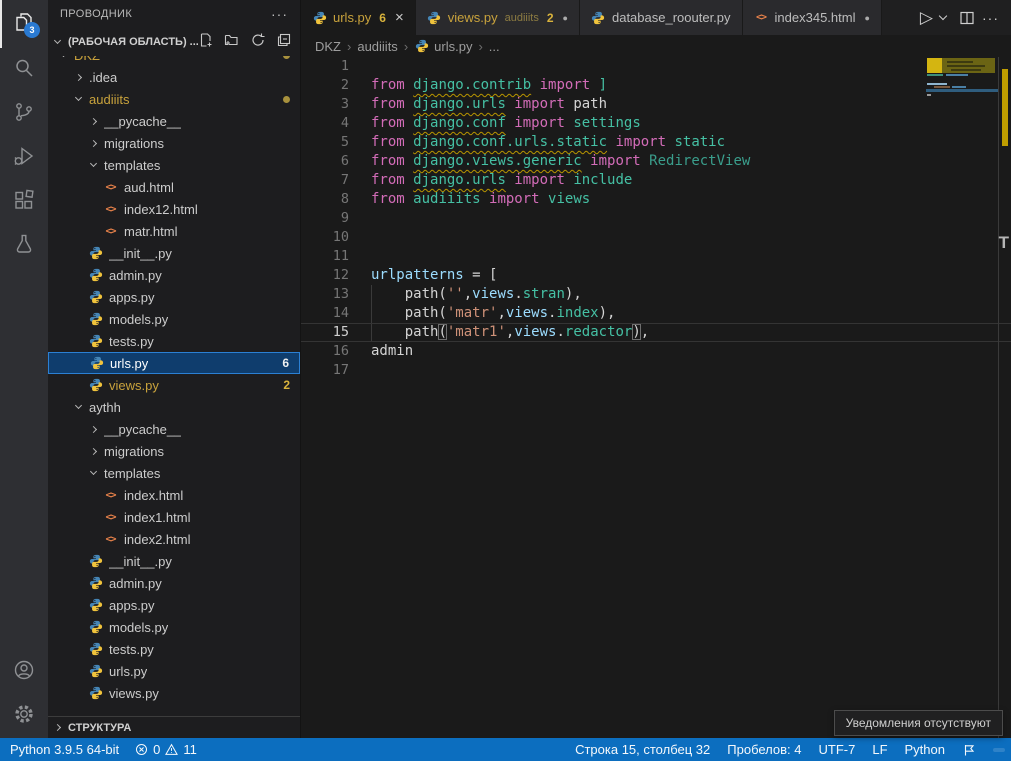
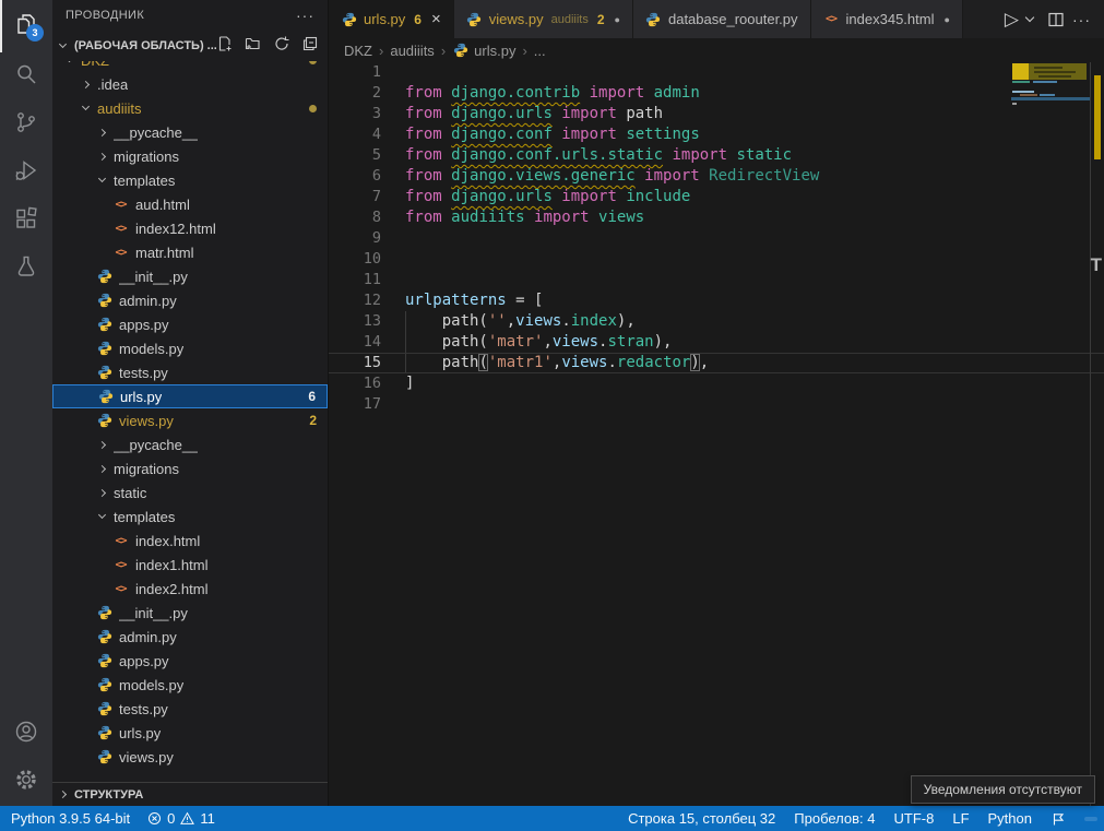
  3
  ПРОВОДНИК
  ···
  (РАБОЧАЯ ОБЛАСТЬ) ...
  .idea
  audiiits
  __pycache__
  migrations
  templates
  <>
  aud.html
  <>
  index12.html
  <>
  matr.html
  __init__.py
  admin.py
  apps.py
  models.py
  tests.py
  urls.py
  6
  views.py
  2
- aythh
  __pycache__
  migrations
+ static
  templates
  <>
  index.html
  <>
  index1.html
  <>
  index2.html
  __init__.py
  admin.py
  apps.py
  models.py
  tests.py
  urls.py
  views.py
  СТРУКТУРА
  urls.py
  6
  ×
  views.py
  audiiits
  2
  ●
  database_roouter.py
  <>
  index345.html
  ●
  ▷
  ···
  DKZ
  ›
  audiiits
  ›
  urls.py
  ›
  ...
  1
  2
- from django.contrib import ]
+ from django.contrib import admin
  3
  from django.urls import path
  4
  from django.conf import settings
  5
  from django.conf.urls.static import static
  6
  from django.views.generic import RedirectView
  7
  from django.urls import include
  8
  from audiiits import views
  9
  10
  11
  12
  urlpatterns = [
  13
- path('',views.stran),
+ path('',views.index),
  14
- path('matr',views.index),
+ path('matr',views.stran),
  15
  path('matr1',views.redactor),
  16
- admin
+ ]
  17
  T
  Python 3.9.5 64-bit
  0
  11
  Строка 15, столбец 32
  Пробелов: 4
- UTF-7
+ UTF-8
  LF
  Python
  Уведомления отсутствуют
